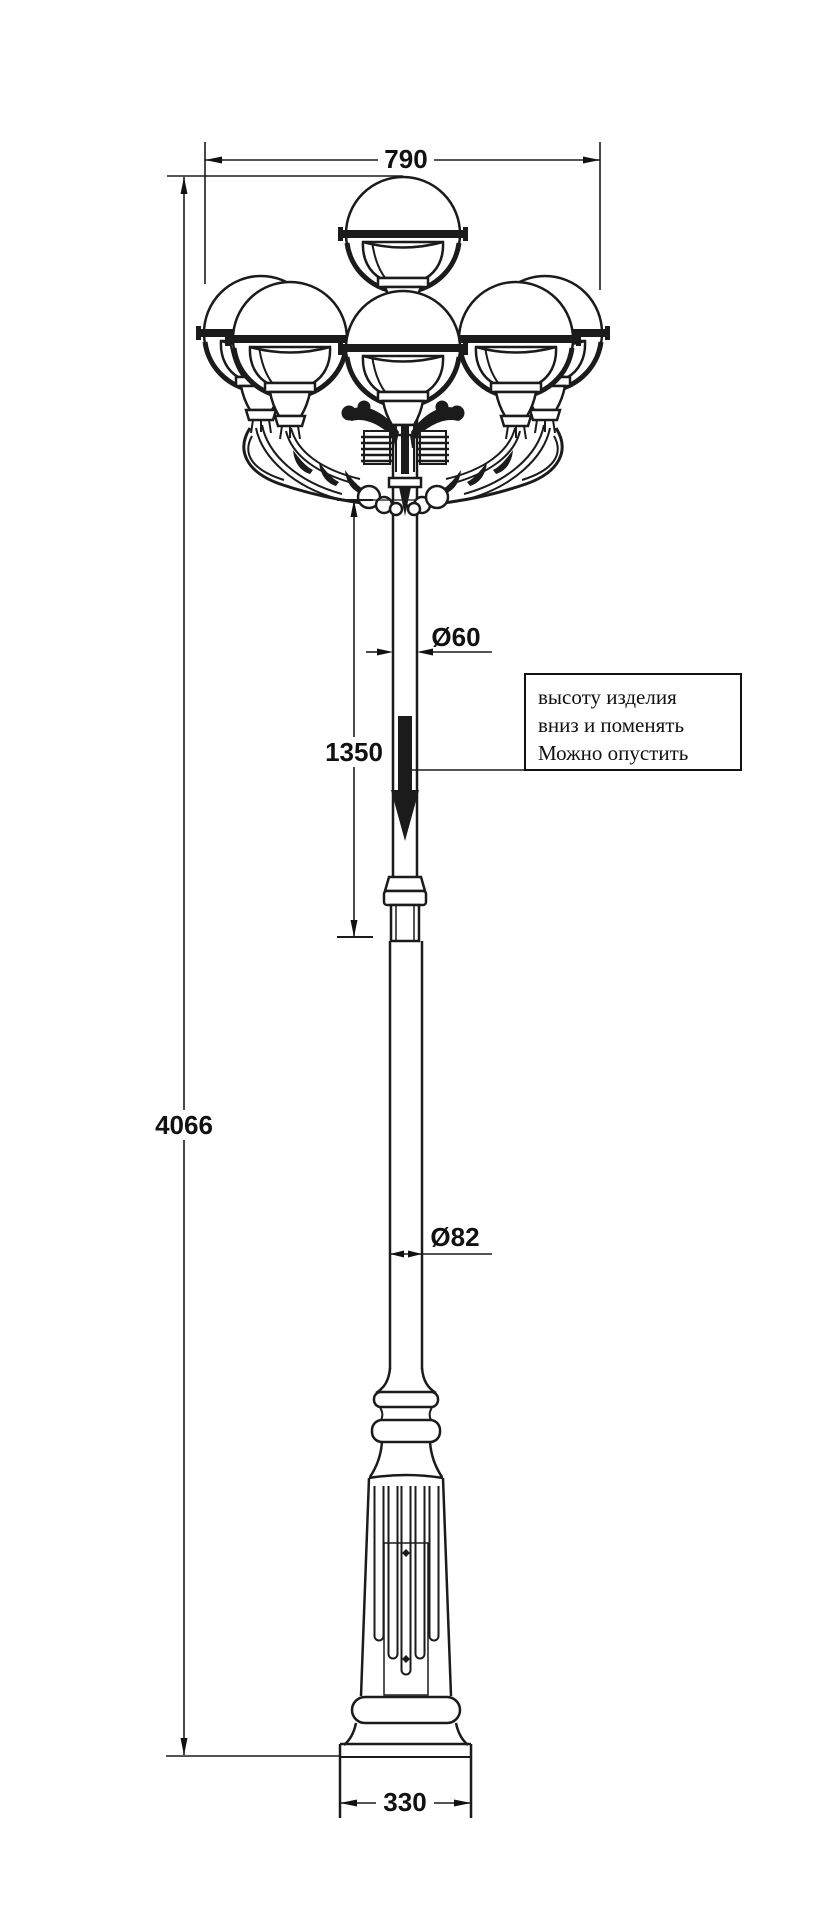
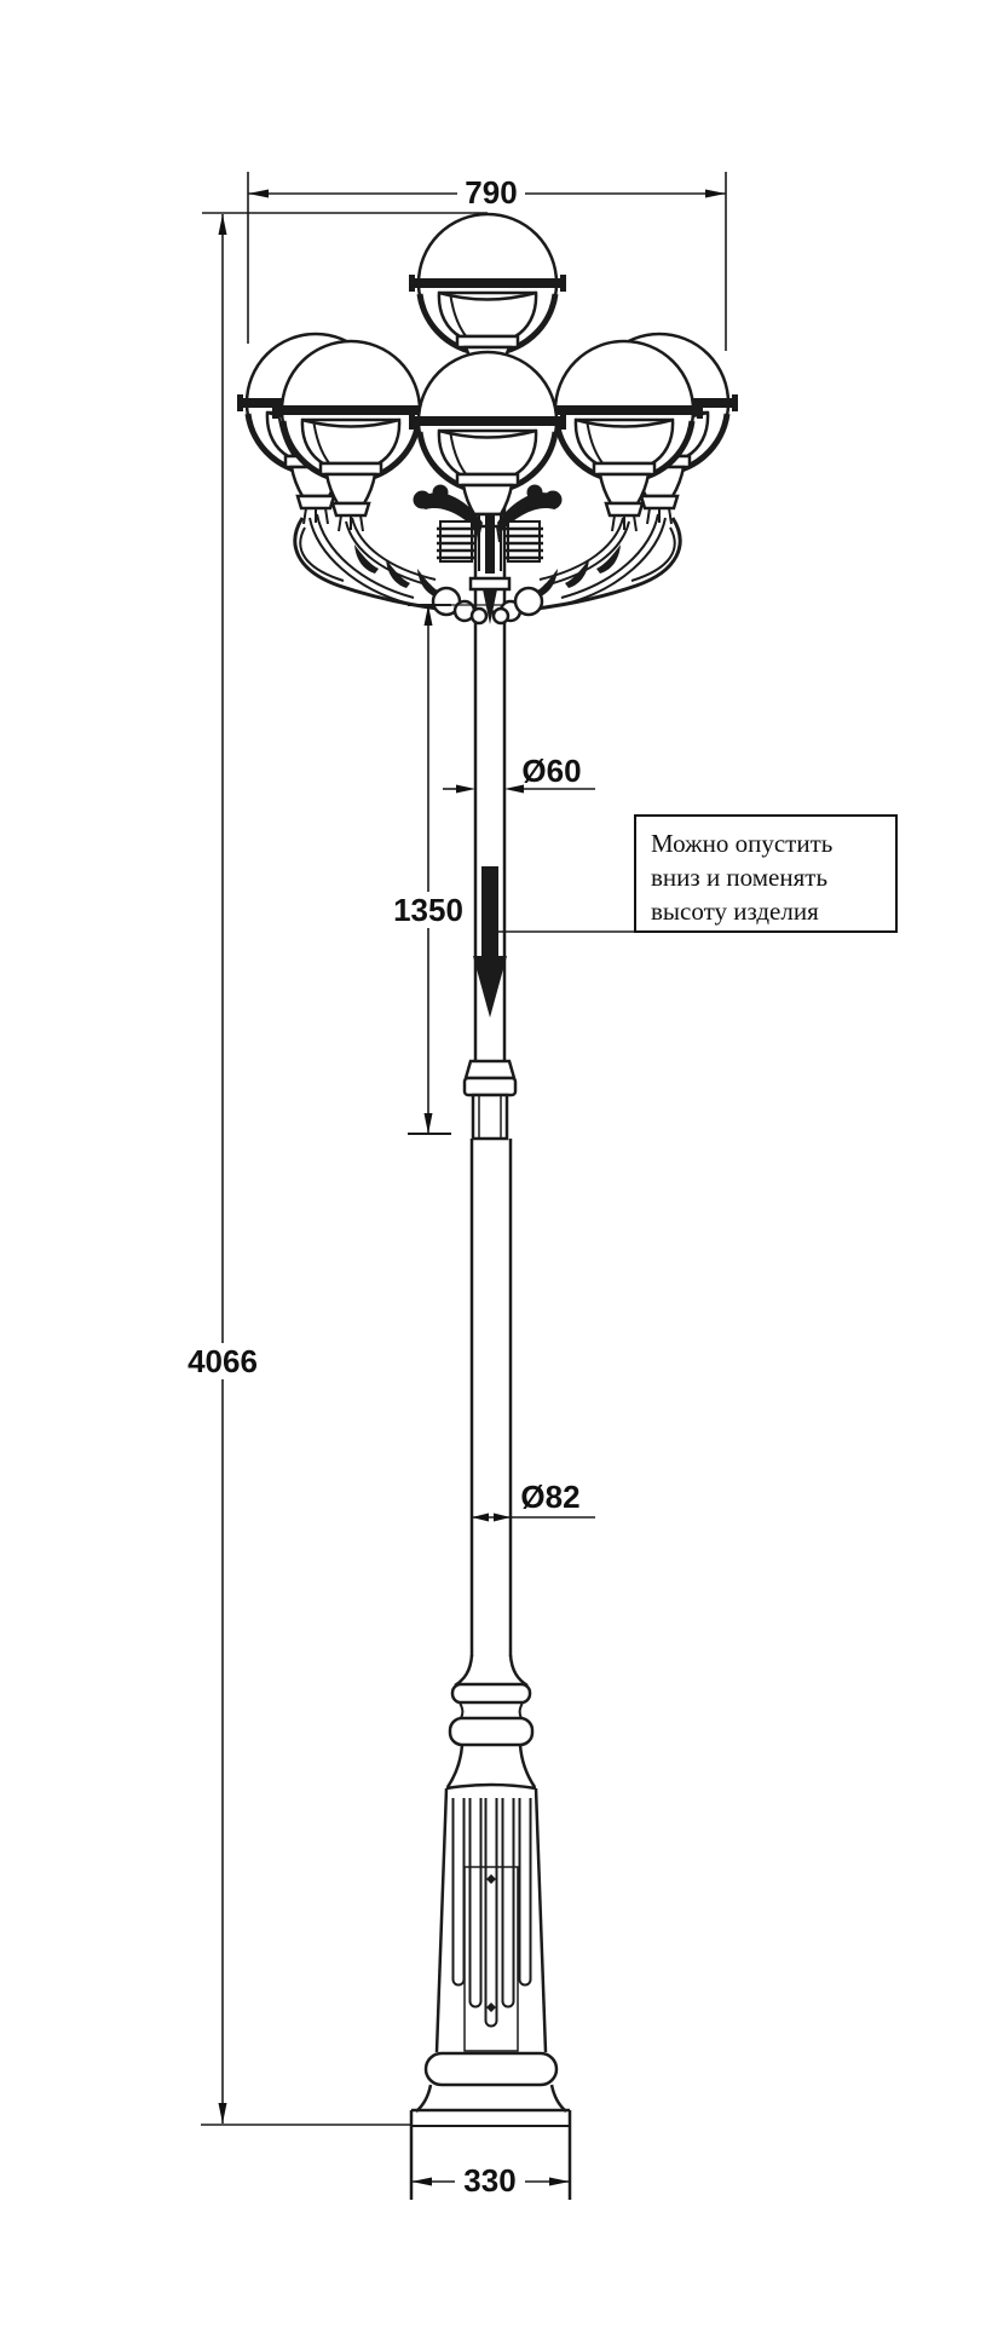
  790
  4066
  1350
  330
  Ø60
  Ø82
- высоту изделия
+ Можно опустить
  вниз и поменять
- Можно опустить
+ высоту изделия
